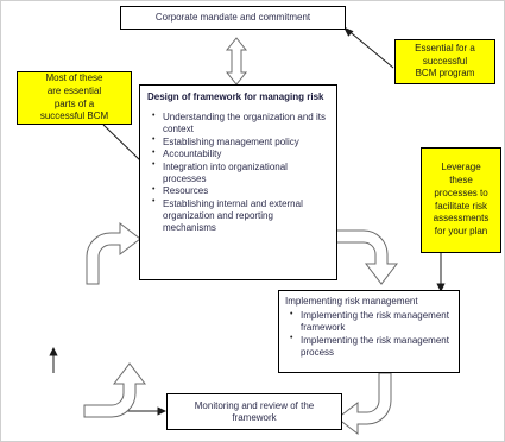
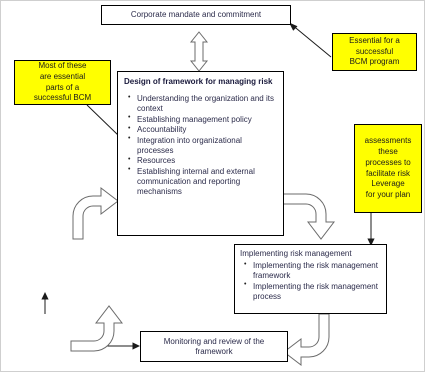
  Corporate mandate and commitment
  Design of framework for managing risk
  Understanding the organization and its context
  Establishing management policy
  Accountability
  Integration into organizational processes
  Resources
- Establishing internal and external organization and reporting mechanisms
+ Establishing internal and external communication and reporting mechanisms
  Implementing risk management
  Implementing the risk management framework
  Implementing the risk management process
  Monitoring and review of the framework
  Most of these
  are essential
  parts of a
  successful BCM
  Essential for a
  successful
  BCM program
- Leverage
+ assessments
  these
  processes to
  facilitate risk
- assessments
+ Leverage
  for your plan
